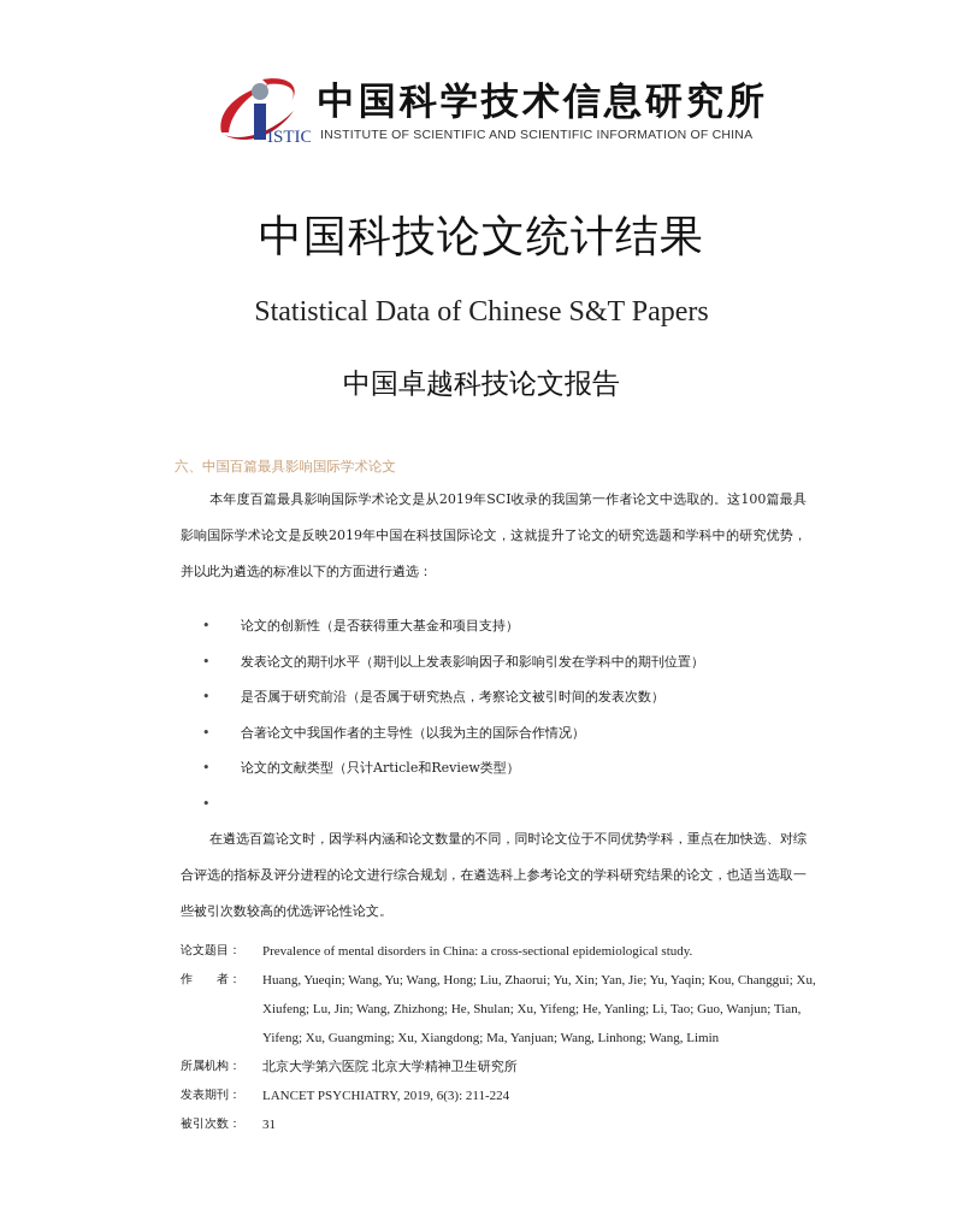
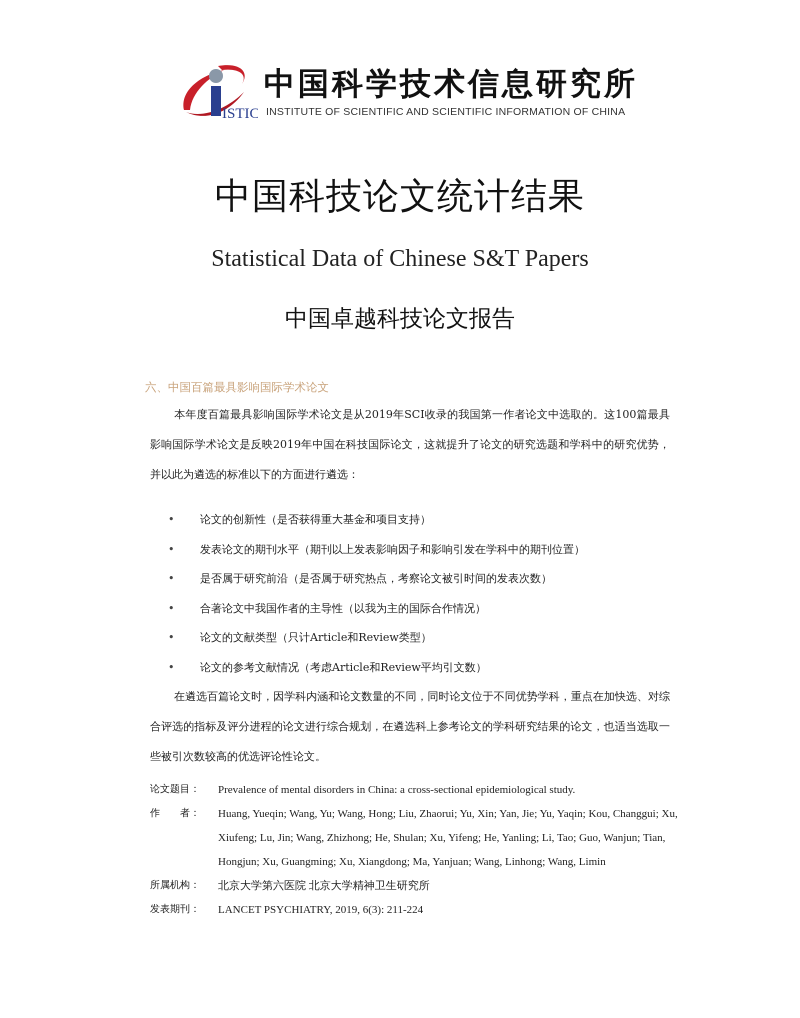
  ISTIC
  中国科学技术信息研究所
  INSTITUTE OF SCIENTIFIC AND SCIENTIFIC INFORMATION OF CHINA
  中国科技论文统计结果
  Statistical Data of Chinese S&T Papers
  中国卓越科技论文报告
  六、中国百篇最具影响国际学术论文
  本年度百篇最具影响国际学术论文是从2019年SCI收录的我国第一作者论文中选取的。这100篇最具影响国际学术论文是反映2019年中国在科技国际论文，这就提升了论文的研究选题和学科中的研究优势，并以此为遴选的标准以下的方面进行遴选：
  •
  论文的创新性（是否获得重大基金和项目支持）
  •
  发表论文的期刊水平（期刊以上发表影响因子和影响引发在学科中的期刊位置）
  •
  是否属于研究前沿（是否属于研究热点，考察论文被引时间的发表次数）
  •
  合著论文中我国作者的主导性（以我为主的国际合作情况）
  •
  论文的文献类型（只计Article和Review类型）
  •
+ 论文的参考文献情况（考虑Article和Review平均引文数）
  在遴选百篇论文时，因学科内涵和论文数量的不同，同时论文位于不同优势学科，重点在加快选、对综合评选的指标及评分进程的论文进行综合规划，在遴选科上参考论文的学科研究结果的论文，也适当选取一些被引次数较高的优选评论性论文。
  论文题目：
  Prevalence of mental disorders in China: a cross-sectional epidemiological study.
  作 者：
- Huang, Yueqin; Wang, Yu; Wang, Hong; Liu, Zhaorui; Yu, Xin; Yan, Jie; Yu, Yaqin; Kou, Changgui; Xu, Xiufeng; Lu, Jin; Wang, Zhizhong; He, Shulan; Xu, Yifeng; He, Yanling; Li, Tao; Guo, Wanjun; Tian, Yifeng; Xu, Guangming; Xu, Xiangdong; Ma, Yanjuan; Wang, Linhong; Wang, Limin
+ Huang, Yueqin; Wang, Yu; Wang, Hong; Liu, Zhaorui; Yu, Xin; Yan, Jie; Yu, Yaqin; Kou, Changgui; Xu, Xiufeng; Lu, Jin; Wang, Zhizhong; He, Shulan; Xu, Yifeng; He, Yanling; Li, Tao; Guo, Wanjun; Tian, Hongjun; Xu, Guangming; Xu, Xiangdong; Ma, Yanjuan; Wang, Linhong; Wang, Limin
  所属机构：
  北京大学第六医院 北京大学精神卫生研究所
  发表期刊：
  LANCET PSYCHIATRY, 2019, 6(3): 211-224
- 被引次数：
- 31
